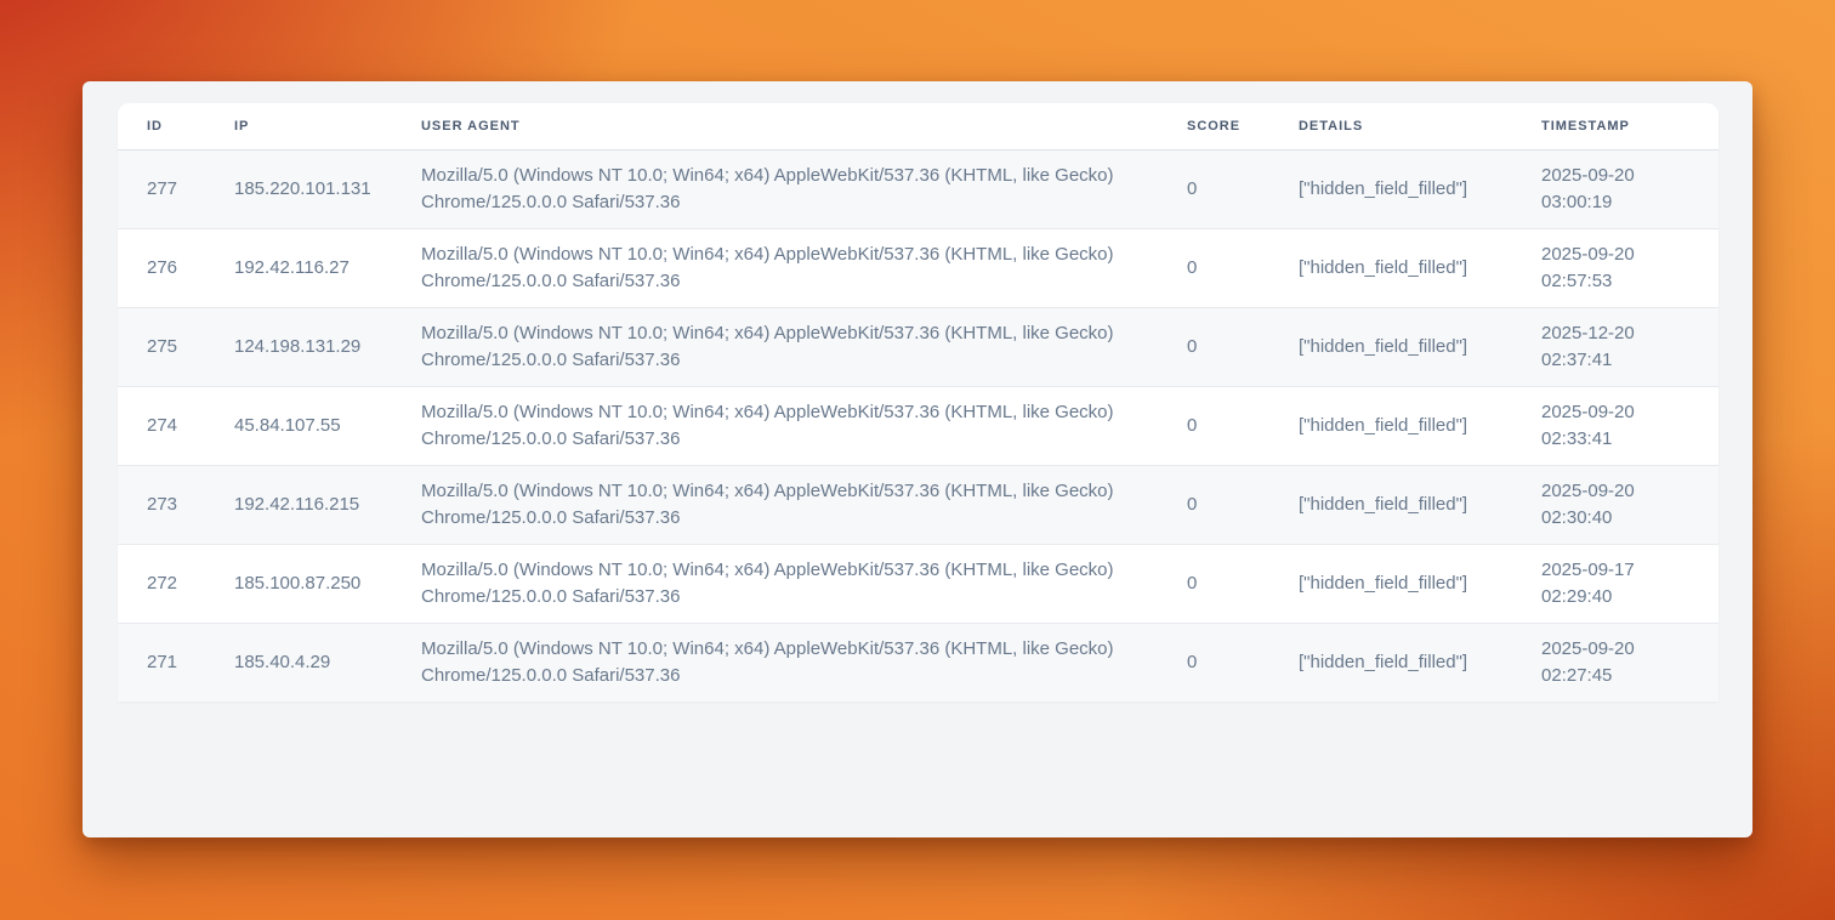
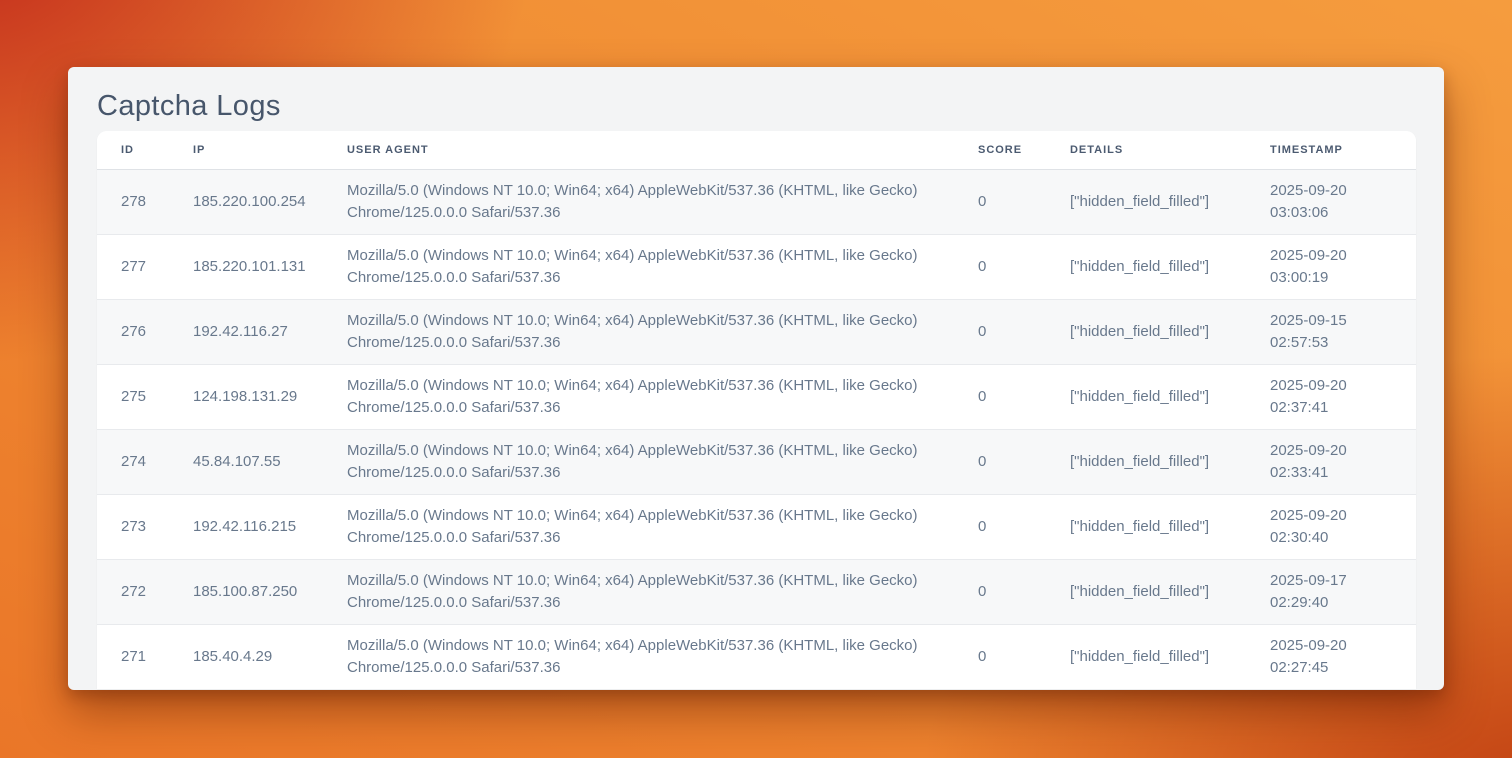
+ Captcha Logs
  ID	IP	USER AGENT	SCORE	DETAILS	TIMESTAMP
+ 278	185.220.100.254	Mozilla/5.0 (Windows NT 10.0; Win64; x64) AppleWebKit/537.36 (KHTML, like Gecko) Chrome/125.0.0.0 Safari/537.36	0	["hidden_field_filled"]	2025-09-20 03:03:06
  277	185.220.101.131	Mozilla/5.0 (Windows NT 10.0; Win64; x64) AppleWebKit/537.36 (KHTML, like Gecko) Chrome/125.0.0.0 Safari/537.36	0	["hidden_field_filled"]	2025-09-20 03:00:19
- 276	192.42.116.27	Mozilla/5.0 (Windows NT 10.0; Win64; x64) AppleWebKit/537.36 (KHTML, like Gecko) Chrome/125.0.0.0 Safari/537.36	0	["hidden_field_filled"]	2025-09-20 02:57:53
+ 276	192.42.116.27	Mozilla/5.0 (Windows NT 10.0; Win64; x64) AppleWebKit/537.36 (KHTML, like Gecko) Chrome/125.0.0.0 Safari/537.36	0	["hidden_field_filled"]	2025-09-15 02:57:53
- 275	124.198.131.29	Mozilla/5.0 (Windows NT 10.0; Win64; x64) AppleWebKit/537.36 (KHTML, like Gecko) Chrome/125.0.0.0 Safari/537.36	0	["hidden_field_filled"]	2025-12-20 02:37:41
+ 275	124.198.131.29	Mozilla/5.0 (Windows NT 10.0; Win64; x64) AppleWebKit/537.36 (KHTML, like Gecko) Chrome/125.0.0.0 Safari/537.36	0	["hidden_field_filled"]	2025-09-20 02:37:41
  274	45.84.107.55	Mozilla/5.0 (Windows NT 10.0; Win64; x64) AppleWebKit/537.36 (KHTML, like Gecko) Chrome/125.0.0.0 Safari/537.36	0	["hidden_field_filled"]	2025-09-20 02:33:41
  273	192.42.116.215	Mozilla/5.0 (Windows NT 10.0; Win64; x64) AppleWebKit/537.36 (KHTML, like Gecko) Chrome/125.0.0.0 Safari/537.36	0	["hidden_field_filled"]	2025-09-20 02:30:40
  272	185.100.87.250	Mozilla/5.0 (Windows NT 10.0; Win64; x64) AppleWebKit/537.36 (KHTML, like Gecko) Chrome/125.0.0.0 Safari/537.36	0	["hidden_field_filled"]	2025-09-17 02:29:40
  271	185.40.4.29	Mozilla/5.0 (Windows NT 10.0; Win64; x64) AppleWebKit/537.36 (KHTML, like Gecko) Chrome/125.0.0.0 Safari/537.36	0	["hidden_field_filled"]	2025-09-20 02:27:45
